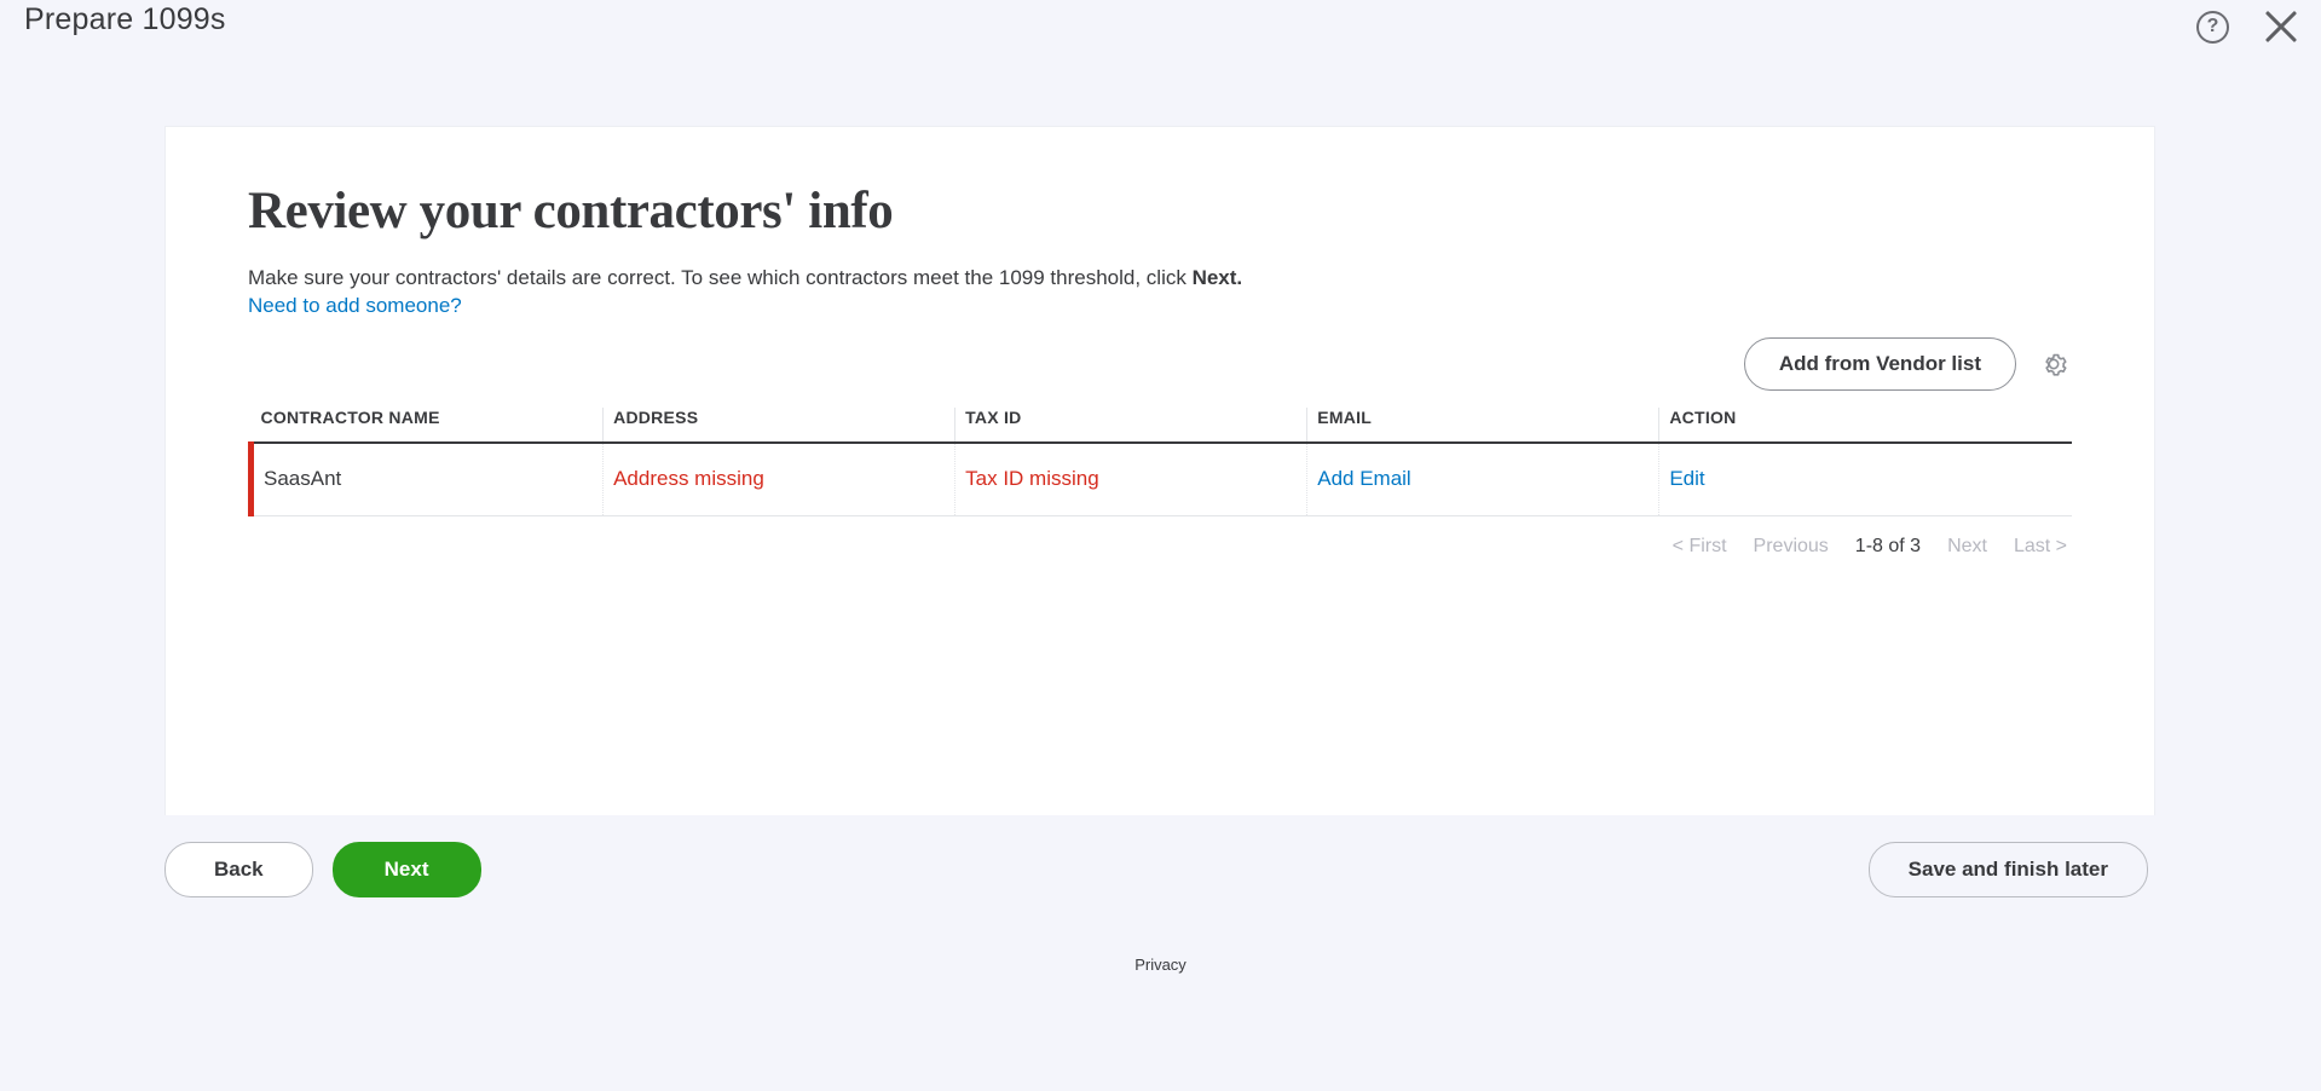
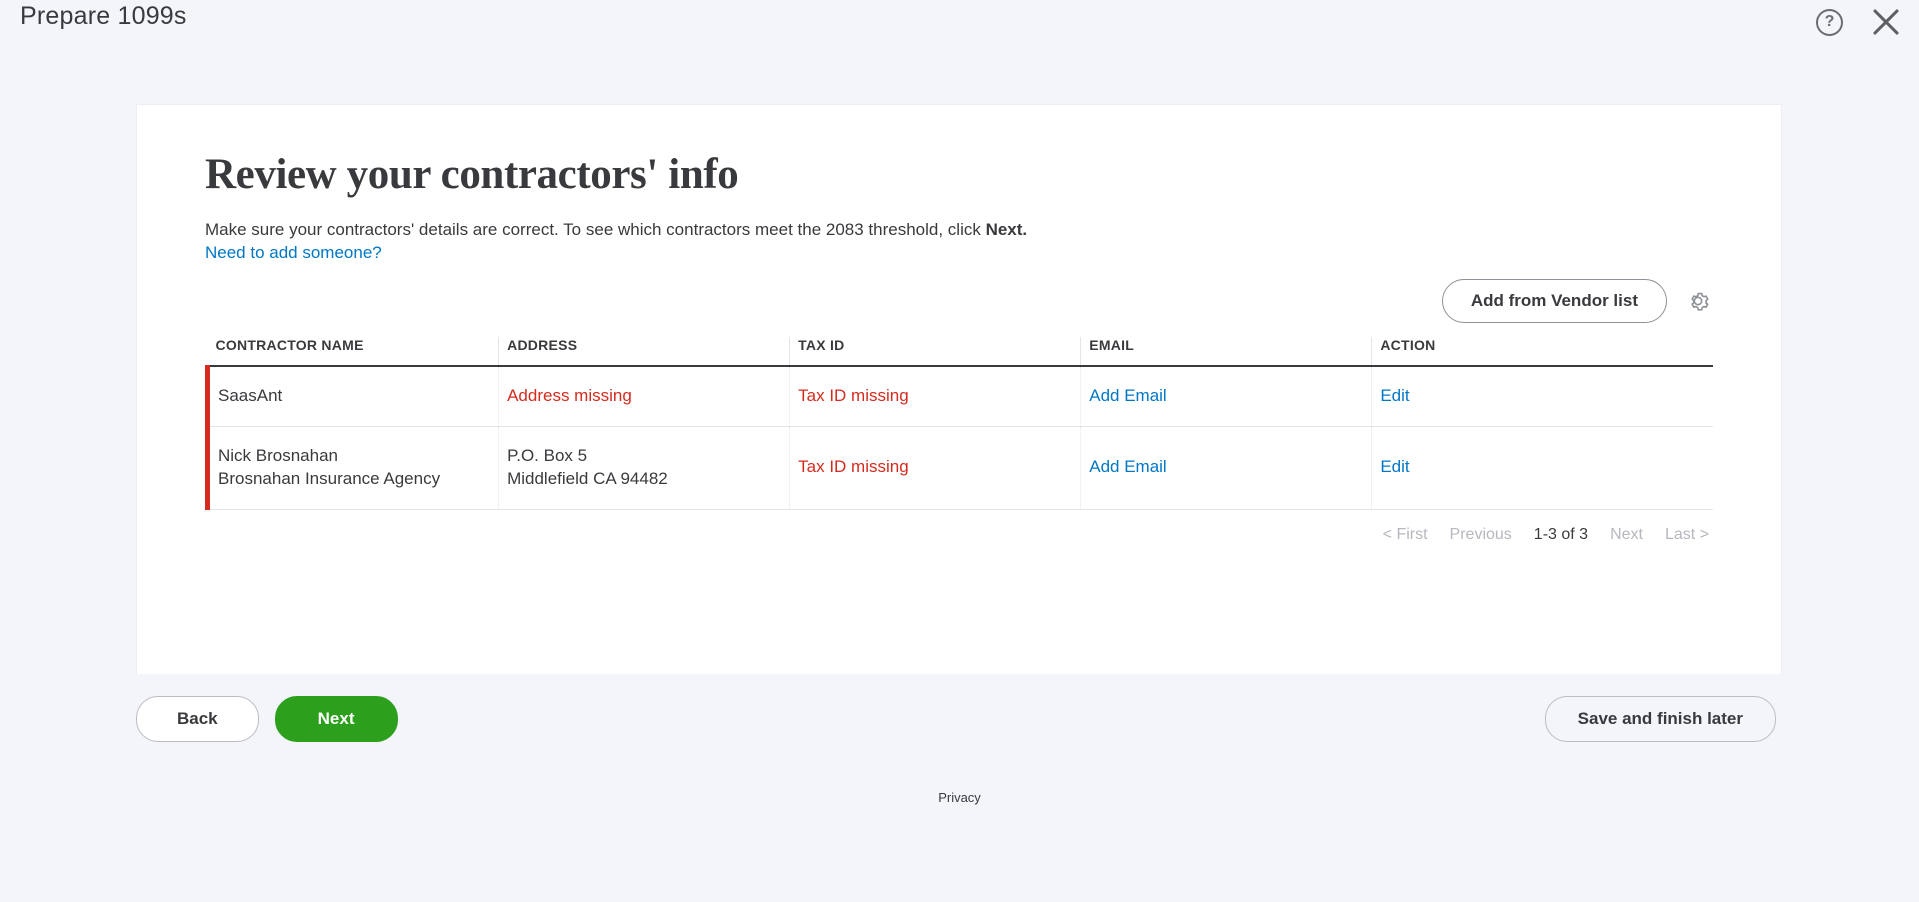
  Prepare 1099s
  ?
  Review your contractors' info
- Make sure your contractors' details are correct. To see which contractors meet the 1099 threshold, click Next.
+ Make sure your contractors' details are correct. To see which contractors meet the 2083 threshold, click Next.
  Need to add someone?
  Add from Vendor list
  CONTRACTOR NAME	ADDRESS	TAX ID	EMAIL	ACTION
  SaasAnt	Address missing	Tax ID missing	Add Email	Edit
+ Nick Brosnahan Brosnahan Insurance Agency	P.O. Box 5 Middlefield CA 94482	Tax ID missing	Add Email	Edit
  < First
  Previous
- 1-8 of 3
+ 1-3 of 3
  Next
  Last >
  Back
  Next
  Save and finish later
  Privacy
